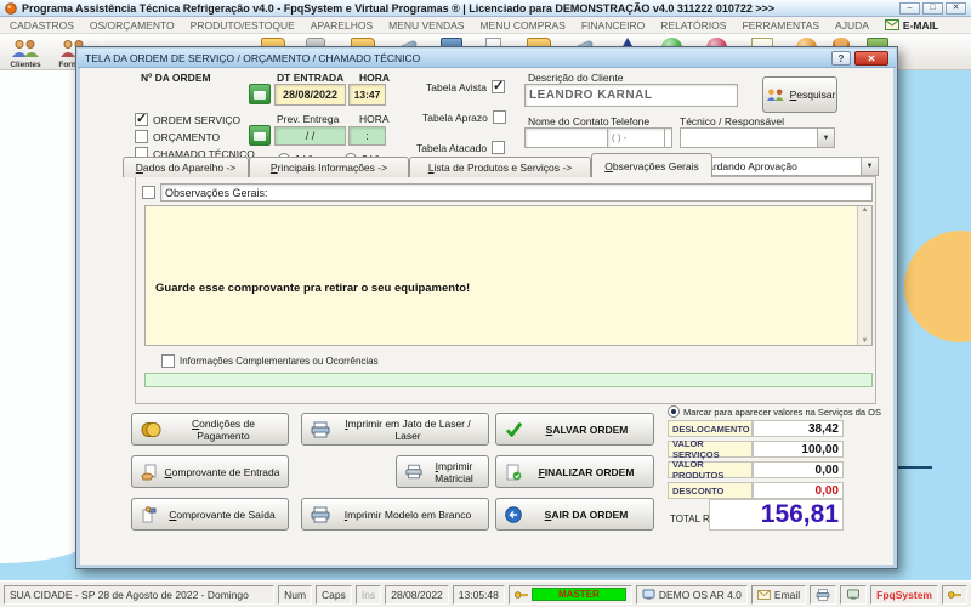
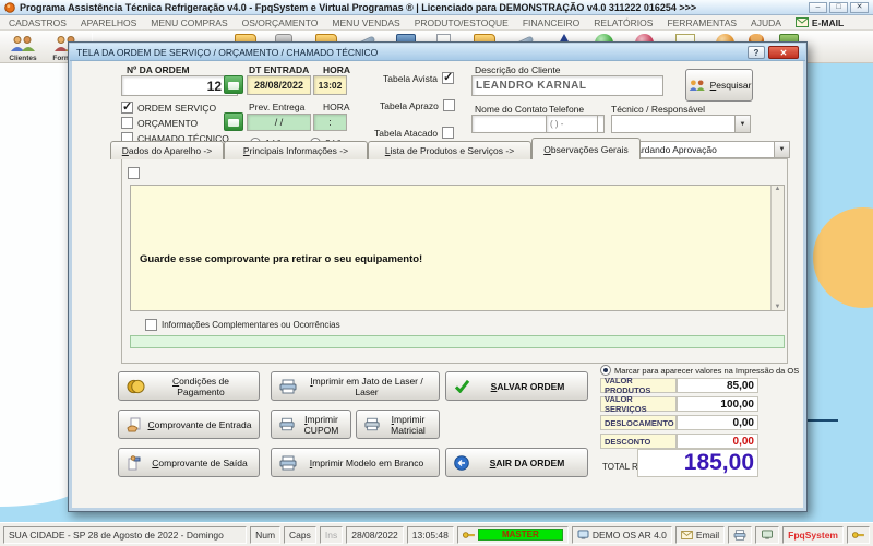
- Programa Assistência Técnica Refrigeração v4.0 - FpqSystem e Virtual Programas ® | Licenciado para DEMONSTRAÇÃO v4.0 311222 010722 >>>
+ Programa Assistência Técnica Refrigeração v4.0 - FpqSystem e Virtual Programas ® | Licenciado para DEMONSTRAÇÃO v4.0 311222 016254 >>>
  CADASTROS
- OS/ORÇAMENTO
+ APARELHOS
- PRODUTO/ESTOQUE
+ MENU COMPRAS
- APARELHOS
+ OS/ORÇAMENTO
  MENU VENDAS
- MENU COMPRAS
+ PRODUTO/ESTOQUE
  FINANCEIRO
  RELATÓRIOS
  FERRAMENTAS
  AJUDA
  E-MAIL
  TELA DA ORDEM DE SERVIÇO / ORÇAMENTO / CHAMADO TÉCNICO
  ?
  ✕
  Nº DA ORDEM
+ 12
  ORDEM SERVIÇO
  ORÇAMENTO
  CHAMADO TÉCNICO
  DT ENTRADA
  HORA
  28/08/2022
- 13:47
+ 13:02
  Prev. Entrega
  HORA
  / /
  :
  Tabela Avista
  Tabela Aprazo
  Tabela Atacado
  Descrição do Cliente
  LEANDRO KARNAL
  Nome do Contato
  Telefone
  ( ) -
  Pesquisar
  Técnico / Responsável
  Dados do Aparelho ->
  Principais Informações ->
  Lista de Produtos e Serviços ->
  Observações Gerais
  rdando Aprovação
- Observações Gerais:
  Guarde esse comprovante pra retirar o seu equipamento!
  Informações Complementares ou Ocorrências
  Condições de Pagamento
  Imprimir em Jato de Laser / Laser
  SALVAR ORDEM
  Comprovante de Entrada
+ Imprimir CUPOM
  Imprimir Matricial
- FINALIZAR ORDEM
  Comprovante de Saída
  Imprimir Modelo em Branco
  SAIR DA ORDEM
- Marcar para aparecer valores na Serviços da OS
+ Marcar para aparecer valores na Impressão da OS
- DESLOCAMENTO
+ VALOR PRODUTOS
- 38,42
+ 85,00
  VALOR SERVIÇOS
  100,00
- VALOR PRODUTOS
+ DESLOCAMENTO
  0,00
  DESCONTO
  0,00
  TOTAL R
- 156,81
+ 185,00
  SUA CIDADE - SP 28 de Agosto de 2022 - Domingo
  Num
  Caps
  Ins
  28/08/2022
  13:05:48
  MASTER
  DEMO OS AR 4.0
  Email
  FpqSystem
